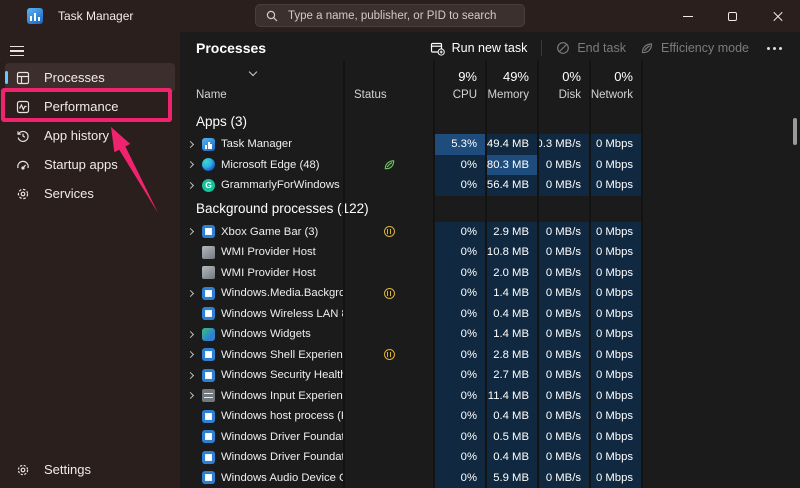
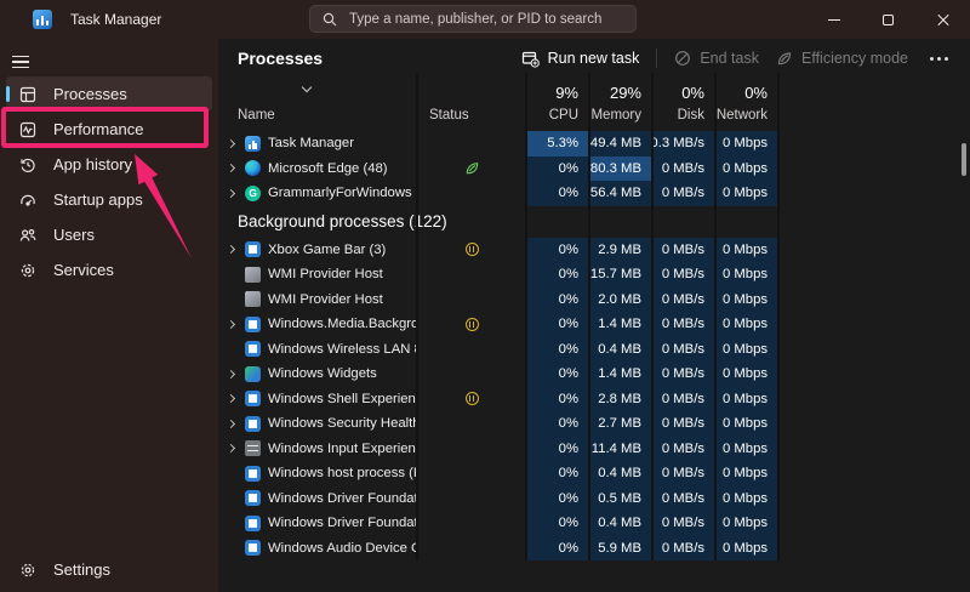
  Task Manager
  Type a name, publisher, or PID to search
  Processes
  Performance
  App history
  Startup apps
+ Users
  Services
  Settings
  Processes
  Run new task
  End task
  Efficiency mode
  Name
  Status
  9%
  CPU
- 49%
+ 29%
  Memory
  0%
  Disk
  0%
  Network
- Apps (3)
  Task Manager
  5.3%
  49.4 MB
  0.3 MB/s
  0 Mbps
  Microsoft Edge (48)
  0%
  0 MB/s
  0 Mbps
  GrammarlyForWindows
  0%
  56.4 MB
  0 MB/s
  0 Mbps
  Background processes (12
  Xbox Game Bar (3)
  0%
  2.9 MB
  0 MB/s
  0 Mbps
  WMI Provider Host
  0%
- 10.8 MB
+ 15.7 MB
  0 MB/s
  0 Mbps
  WMI Provider Host
  0%
  2.0 MB
  0 MB/s
  0 Mbps
  Windows.Media.Backgro
  0%
  1.4 MB
  0 MB/s
  0 Mbps
  0%
  0.4 MB
  0 MB/s
  0 Mbps
  Windows Widgets
  0%
  1.4 MB
  0 MB/s
  0 Mbps
  Windows Shell Experien
  0%
  2.8 MB
  0 MB/s
  0 Mbps
  0%
  2.7 MB
  0 MB/s
  0 Mbps
  Windows Input Experien
  0%
  11.4 MB
  0 MB/s
  0 Mbps
  0%
  0.4 MB
  0 MB/s
  0 Mbps
  Windows Driver Founda
  0%
  0.5 MB
  0 MB/s
  0 Mbps
  Windows Driver Founda
  0%
  0.4 MB
  0 MB/s
  0 Mbps
  0%
  5.9 MB
  0 MB/s
  0 Mbps
